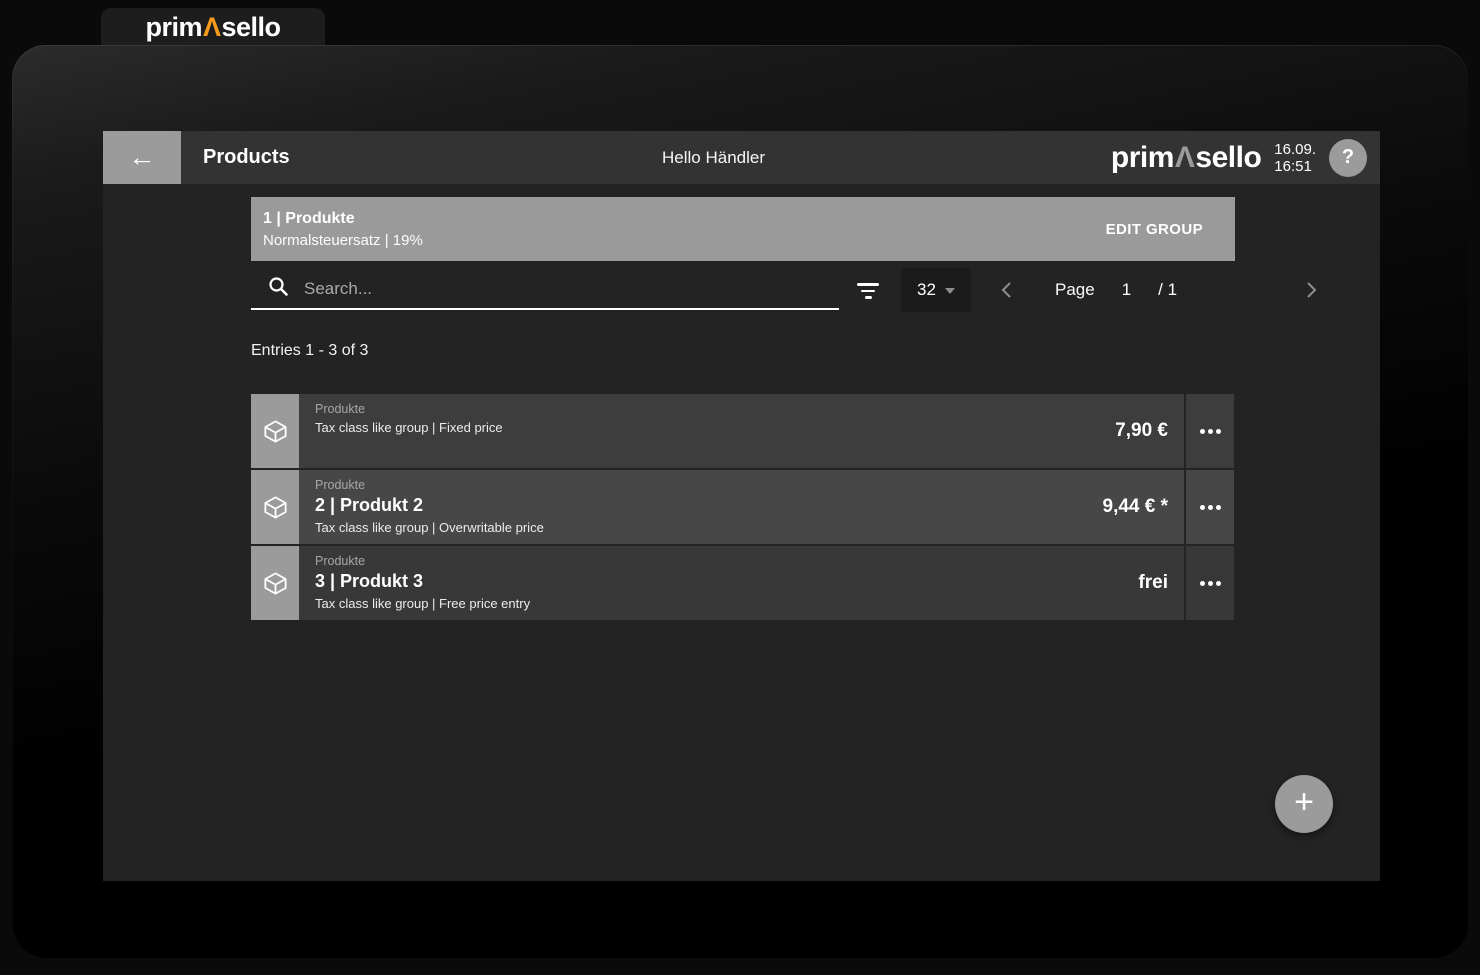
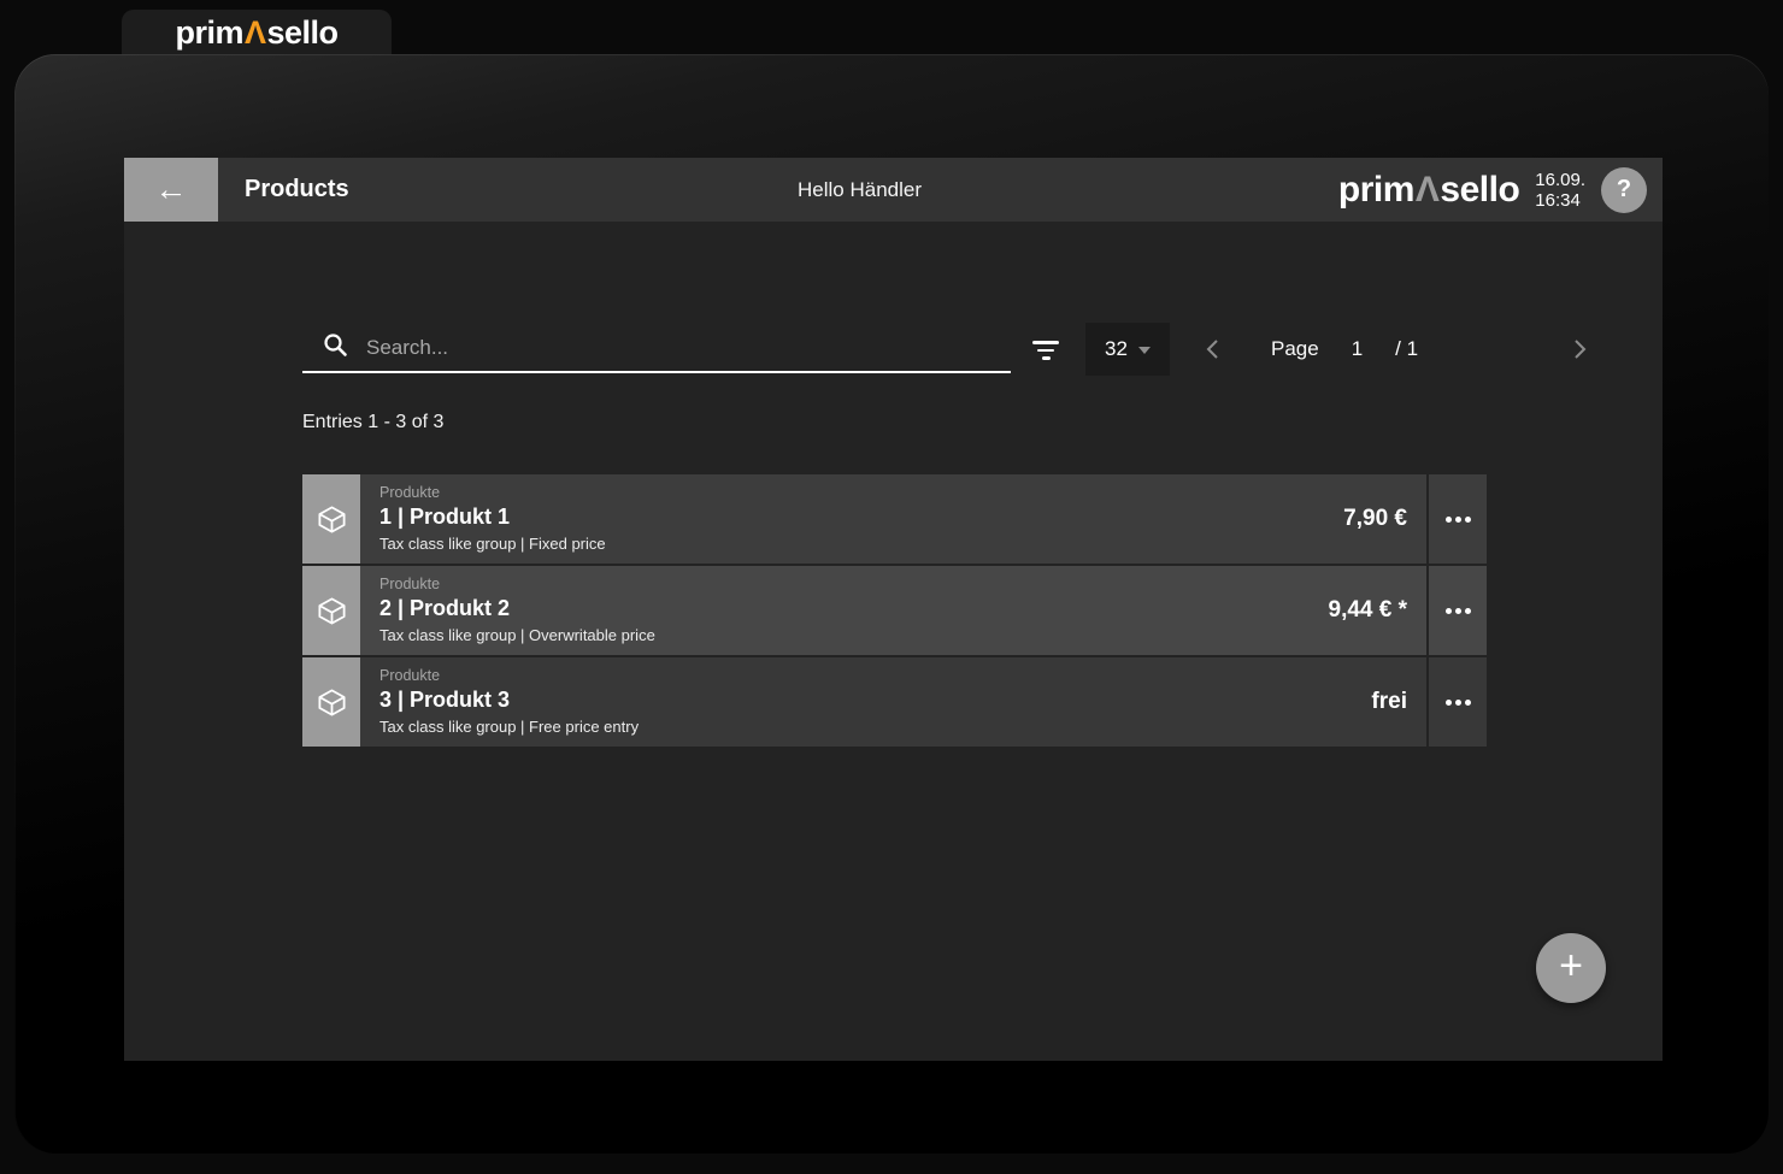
  primΛsello
  ←
  Products
  Hello Händler
  primΛsello
  16.09.
- 16:51
+ 16:34
  ?
- 1 | Produkte
- Normalsteuersatz | 19%
- EDIT GROUP
  Search...
  32
  Page
  1
  / 1
  Entries 1 - 3 of 3
  Produkte
+ 1 | Produkt 1
  Tax class like group | Fixed price
  7,90 €
  Produkte
  2 | Produkt 2
  Tax class like group | Overwritable price
  9,44 € *
  Produkte
  3 | Produkt 3
  Tax class like group | Free price entry
  frei
  +
